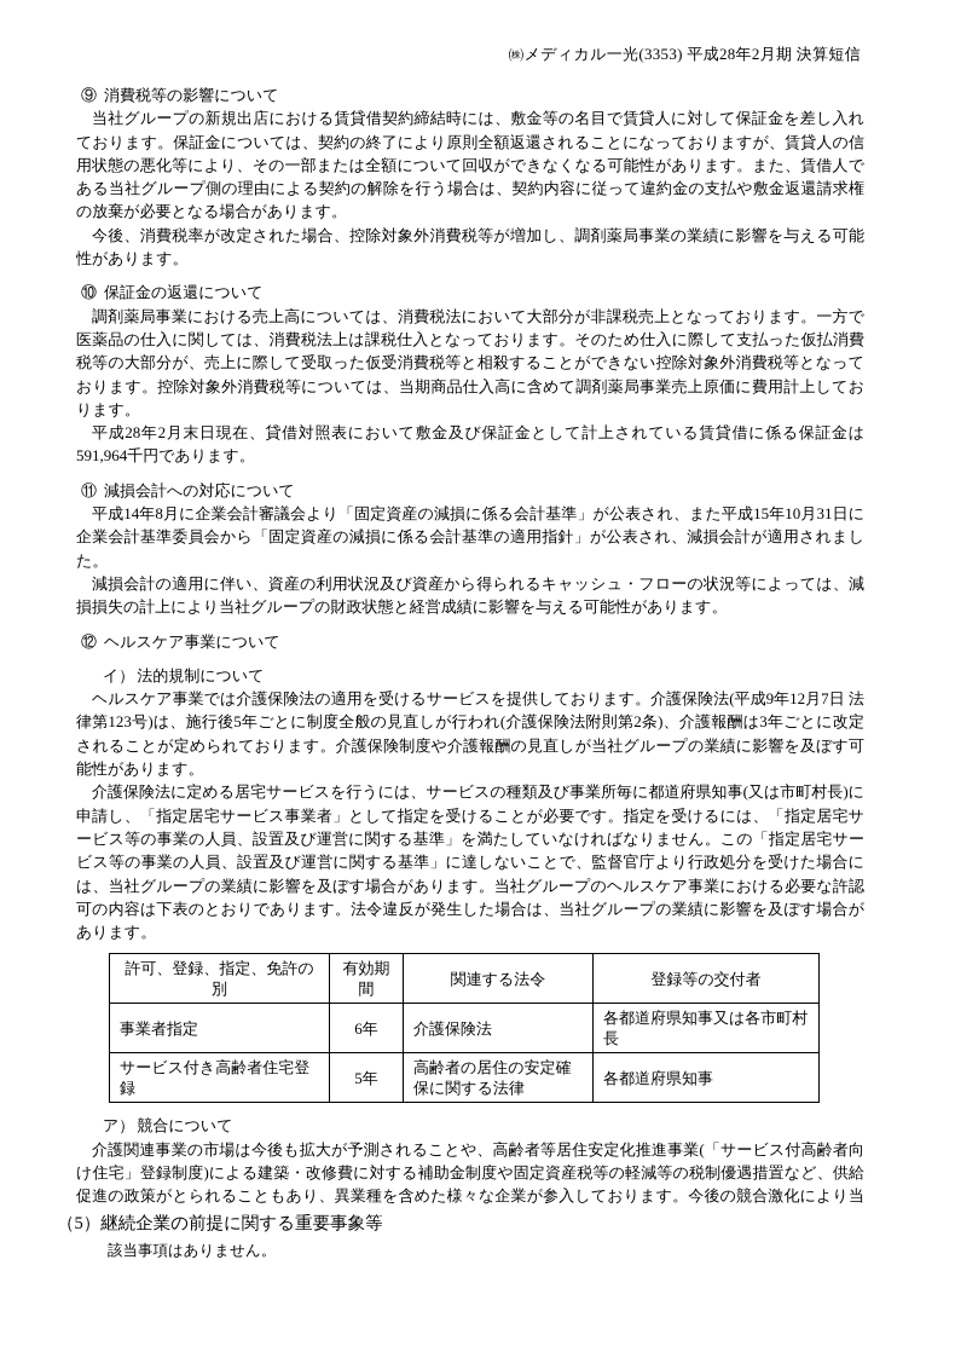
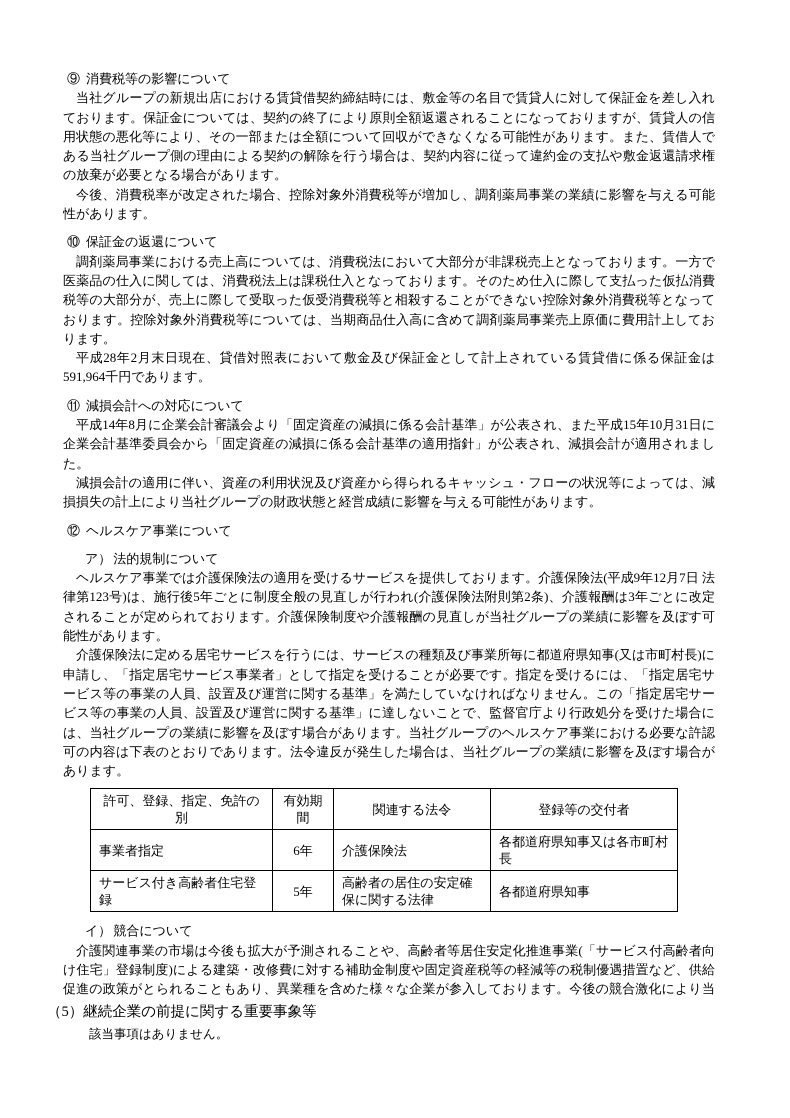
- ㈱メディカル一光(3353) 平成28年2月期 決算短信
  ⑨ 消費税等の影響について
  当社グループの新規出店における賃貸借契約締結時には、敷金等の名目で賃貸人に対して保証金を差し入れております。保証金については、契約の終了により原則全額返還されることになっておりますが、賃貸人の信用状態の悪化等により、その一部または全額について回収ができなくなる可能性があります。また、賃借人である当社グループ側の理由による契約の解除を行う場合は、契約内容に従って違約金の支払や敷金返還請求権の放棄が必要となる場合があります。
  今後、消費税率が改定された場合、控除対象外消費税等が増加し、調剤薬局事業の業績に影響を与える可能性があります。
  ⑩ 保証金の返還について
  調剤薬局事業における売上高については、消費税法において大部分が非課税売上となっております。一方で医薬品の仕入に関しては、消費税法上は課税仕入となっております。そのため仕入に際して支払った仮払消費税等の大部分が、売上に際して受取った仮受消費税等と相殺することができない控除対象外消費税等となっております。控除対象外消費税等については、当期商品仕入高に含めて調剤薬局事業売上原価に費用計上しております。
  平成28年2月末日現在、貸借対照表において敷金及び保証金として計上されている賃貸借に係る保証金は591,964千円であります。
  ⑪ 減損会計への対応について
  平成14年8月に企業会計審議会より「固定資産の減損に係る会計基準」が公表され、また平成15年10月31日に企業会計基準委員会から「固定資産の減損に係る会計基準の適用指針」が公表され、減損会計が適用されました。
  減損会計の適用に伴い、資産の利用状況及び資産から得られるキャッシュ・フローの状況等によっては、減損損失の計上により当社グループの財政状態と経営成績に影響を与える可能性があります。
  ⑫ ヘルスケア事業について
- イ） 法的規制について
+ ア） 法的規制について
  ヘルスケア事業では介護保険法の適用を受けるサービスを提供しております。介護保険法(平成9年12月7日 法律第123号)は、施行後5年ごとに制度全般の見直しが行われ(介護保険法附則第2条)、介護報酬は3年ごとに改定されることが定められております。介護保険制度や介護報酬の見直しが当社グループの業績に影響を及ぼす可能性があります。
  介護保険法に定める居宅サービスを行うには、サービスの種類及び事業所毎に都道府県知事(又は市町村長)に申請し、「指定居宅サービス事業者」として指定を受けることが必要です。指定を受けるには、「指定居宅サービス等の事業の人員、設置及び運営に関する基準」を満たしていなければなりません。この「指定居宅サービス等の事業の人員、設置及び運営に関する基準」に達しないことで、監督官庁より行政処分を受けた場合には、当社グループの業績に影響を及ぼす場合があります。当社グループのヘルスケア事業における必要な許認可の内容は下表のとおりであります。法令違反が発生した場合は、当社グループの業績に影響を及ぼす場合があります。
  許可、登録、指定、免許の別	有効期間	関連する法令	登録等の交付者
  事業者指定	6年	介護保険法	各都道府県知事又は各市町村長
  サービス付き高齢者住宅登録	5年	高齢者の居住の安定確保に関する法律	各都道府県知事
- ア） 競合について
+ イ） 競合について
  介護関連事業の市場は今後も拡大が予測されることや、高齢者等居住安定化推進事業(「サービス付高齢者向け住宅」登録制度)による建築・改修費に対する補助金制度や固定資産税等の軽減等の税制優遇措置など、供給促進の政策がとられることもあり、異業種を含めた様々な企業が参入しております。今後の競合激化により当
  （5）継続企業の前提に関する重要事象等
  該当事項はありません。
